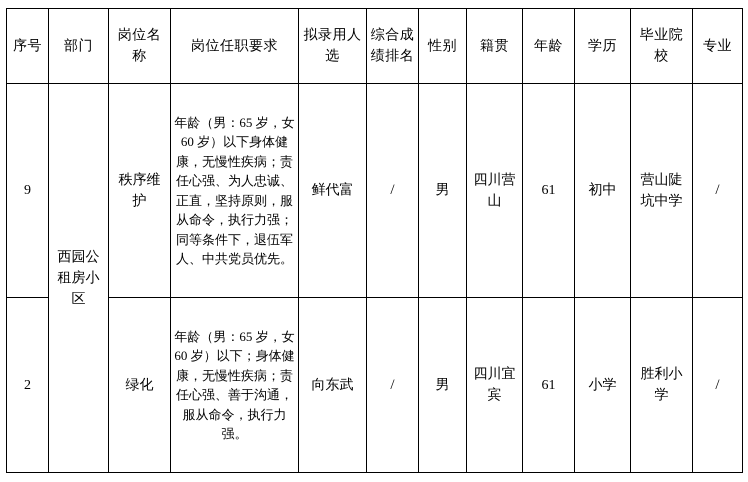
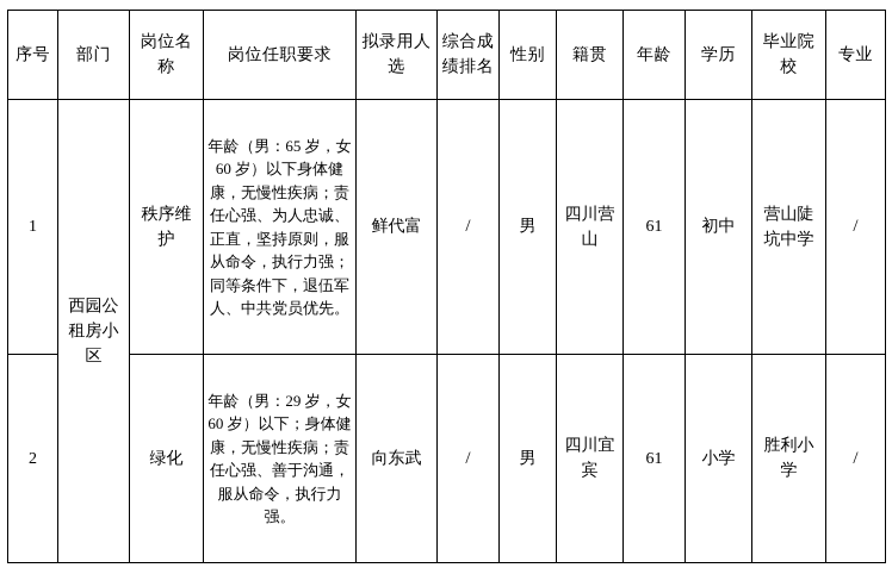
  序号	部门	岗位名称	岗位任职要求	拟录用人选	综合成绩排名	性别	籍贯	年龄	学历	毕业院校	专业
- 9	西园公租房小区	秩序维护	年龄（男：65 岁，女 60 岁）以下身体健康，无慢性疾病；责任心强、为人忠诚、正直，坚持原则，服从命令，执行力强；同等条件下，退伍军人、中共党员优先。	鲜代富	/	男	四川营山	61	初中	营山陡坑中学	/
+ 1	西园公租房小区	秩序维护	年龄（男：65 岁，女 60 岁）以下身体健康，无慢性疾病；责任心强、为人忠诚、正直，坚持原则，服从命令，执行力强；同等条件下，退伍军人、中共党员优先。	鲜代富	/	男	四川营山	61	初中	营山陡坑中学	/
- 2	绿化	年龄（男：65 岁，女 60 岁）以下；身体健康，无慢性疾病；责任心强、善于沟通，服从命令，执行力强。	向东武	/	男	四川宜宾	61	小学	胜利小学	/
+ 2	绿化	年龄（男：29 岁，女 60 岁）以下；身体健康，无慢性疾病；责任心强、善于沟通，服从命令，执行力强。	向东武	/	男	四川宜宾	61	小学	胜利小学	/
